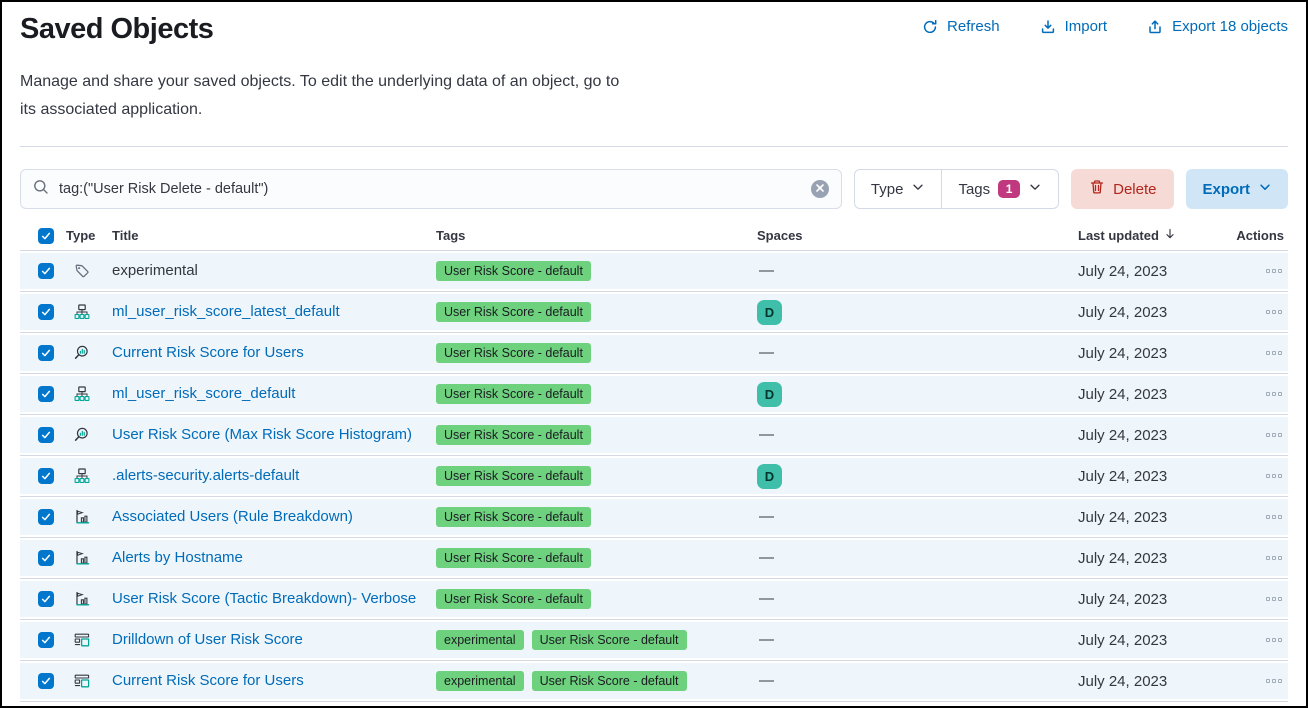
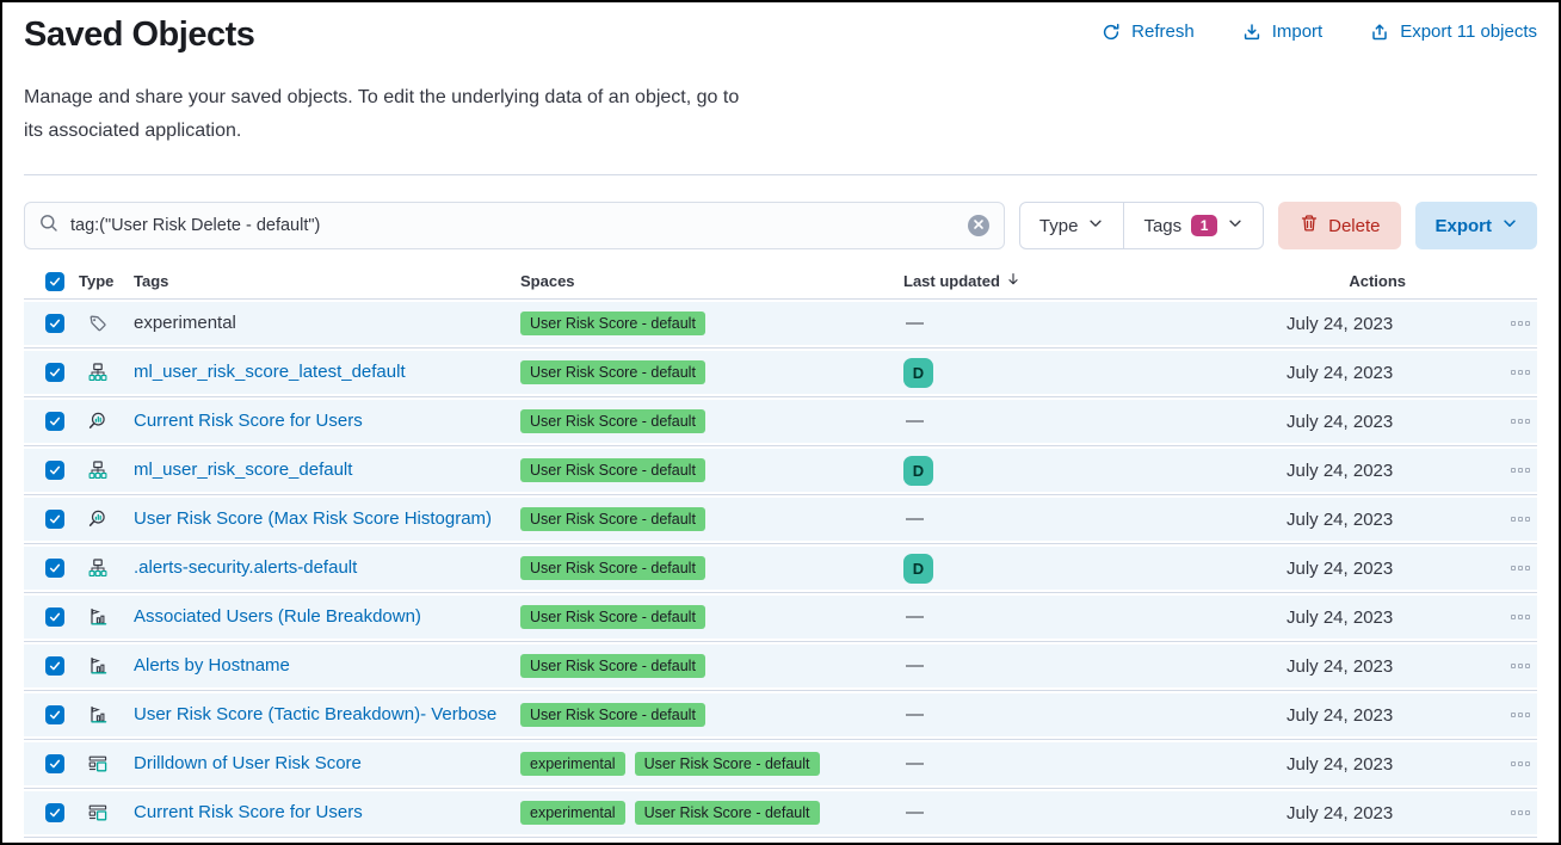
  Saved Objects
  Refresh
  Import
- Export 18 objects
+ Export 11 objects
  Manage and share your saved objects. To edit the underlying data of an object, go to
  its associated application.
  tag:("User Risk Delete - default")
  Type
  Tags
  1
  Delete
  Export
  Type
- Title
  Tags
  Spaces
  Last updated
  Actions
  experimental
  User Risk Score - default
  —
  July 24, 2023
  ml_user_risk_score_latest_default
  User Risk Score - default
  D
  July 24, 2023
  Current Risk Score for Users
  User Risk Score - default
  —
  July 24, 2023
  ml_user_risk_score_default
  User Risk Score - default
  D
  July 24, 2023
  User Risk Score (Max Risk Score Histogram)
  User Risk Score - default
  —
  July 24, 2023
  .alerts-security.alerts-default
  User Risk Score - default
  D
  July 24, 2023
  Associated Users (Rule Breakdown)
  User Risk Score - default
  —
  July 24, 2023
  Alerts by Hostname
  User Risk Score - default
  —
  July 24, 2023
  User Risk Score (Tactic Breakdown)- Verbose
  User Risk Score - default
  —
  July 24, 2023
  Drilldown of User Risk Score
  experimental
  User Risk Score - default
  —
  July 24, 2023
  Current Risk Score for Users
  experimental
  User Risk Score - default
  —
  July 24, 2023
